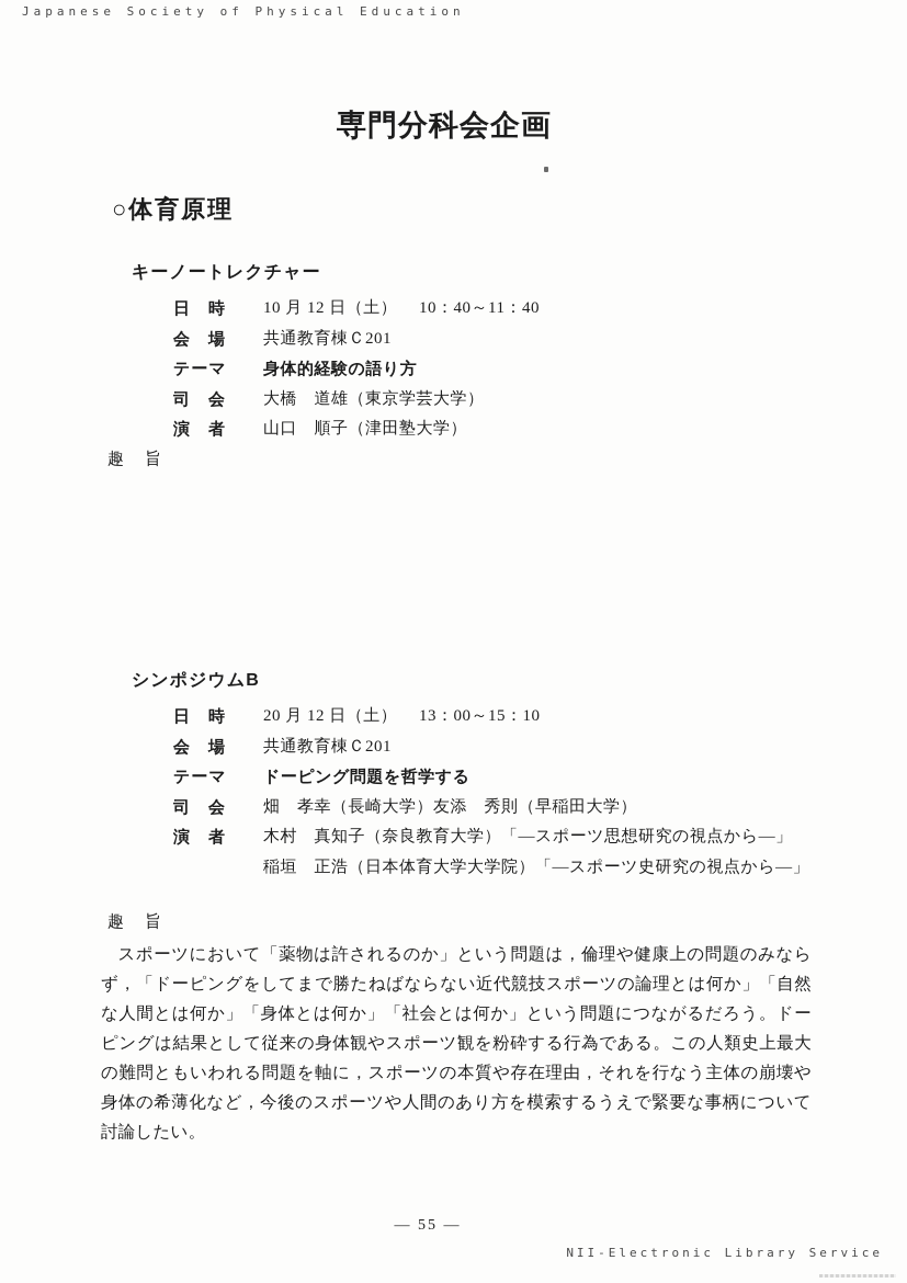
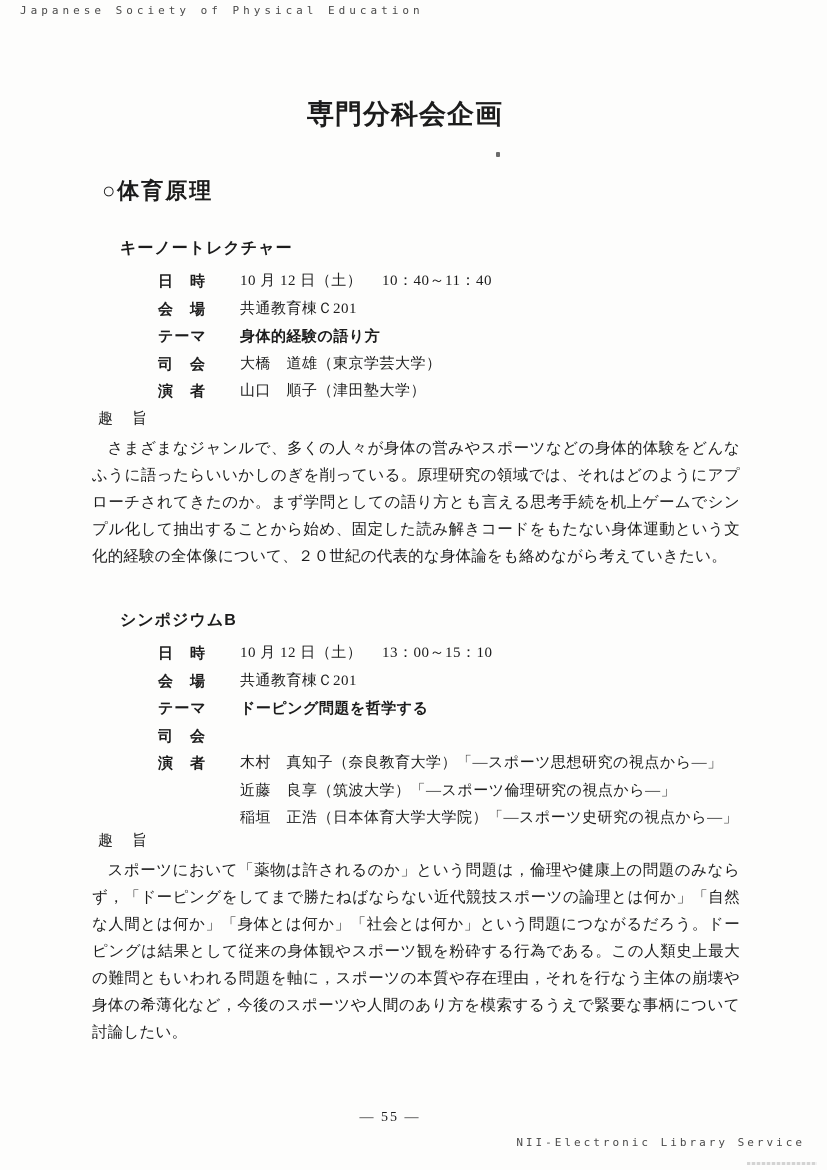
  Japanese Society of Physical Education
  専門分科会企画
  ○体育原理
  キーノートレクチャー
  日 時
  10 月 12 日（土） 10：40～11：40
  会 場
  共通教育棟Ｃ201
  テーマ
  身体的経験の語り方
  司 会
  大橋 道雄（東京学芸大学）
  演 者
  山口 順子（津田塾大学）
  趣 旨
+ さまざまなジャンルで、多くの人々が身体の営みやスポーツなどの身体的体験をどんなふうに語ったらいいかしのぎを削っている。原理研究の領域では、それはどのようにアプローチされてきたのか。まず学問としての語り方とも言える思考手続を机上ゲームでシンプル化して抽出することから始め、固定した読み解きコードをもたない身体運動という文化的経験の全体像について、２０世紀の代表的な身体論をも絡めながら考えていきたい。
  シンポジウムB
  日 時
- 20 月 12 日（土） 13：00～15：10
+ 10 月 12 日（土） 13：00～15：10
  会 場
  共通教育棟Ｃ201
  テーマ
  ドーピング問題を哲学する
  司 会
- 畑 孝幸（長崎大学）友添 秀則（早稲田大学）
  演 者
  木村 真知子（奈良教育大学）「―スポーツ思想研究の視点から―」
+ 近藤 良享（筑波大学）「―スポーツ倫理研究の視点から―」
  稲垣 正浩（日本体育大学大学院）「―スポーツ史研究の視点から―」
  趣 旨
  スポーツにおいて「薬物は許されるのか」という問題は，倫理や健康上の問題のみならず，「ドーピングをしてまで勝たねばならない近代競技スポーツの論理とは何か」「自然な人間とは何か」「身体とは何か」「社会とは何か」という問題につながるだろう。ドーピングは結果として従来の身体観やスポーツ観を粉砕する行為である。この人類史上最大の難問ともいわれる問題を軸に，スポーツの本質や存在理由，それを行なう主体の崩壊や身体の希薄化など，今後のスポーツや人間のあり方を模索するうえで緊要な事柄について討論したい。
  — 55 —
  NII-Electronic Library Service
